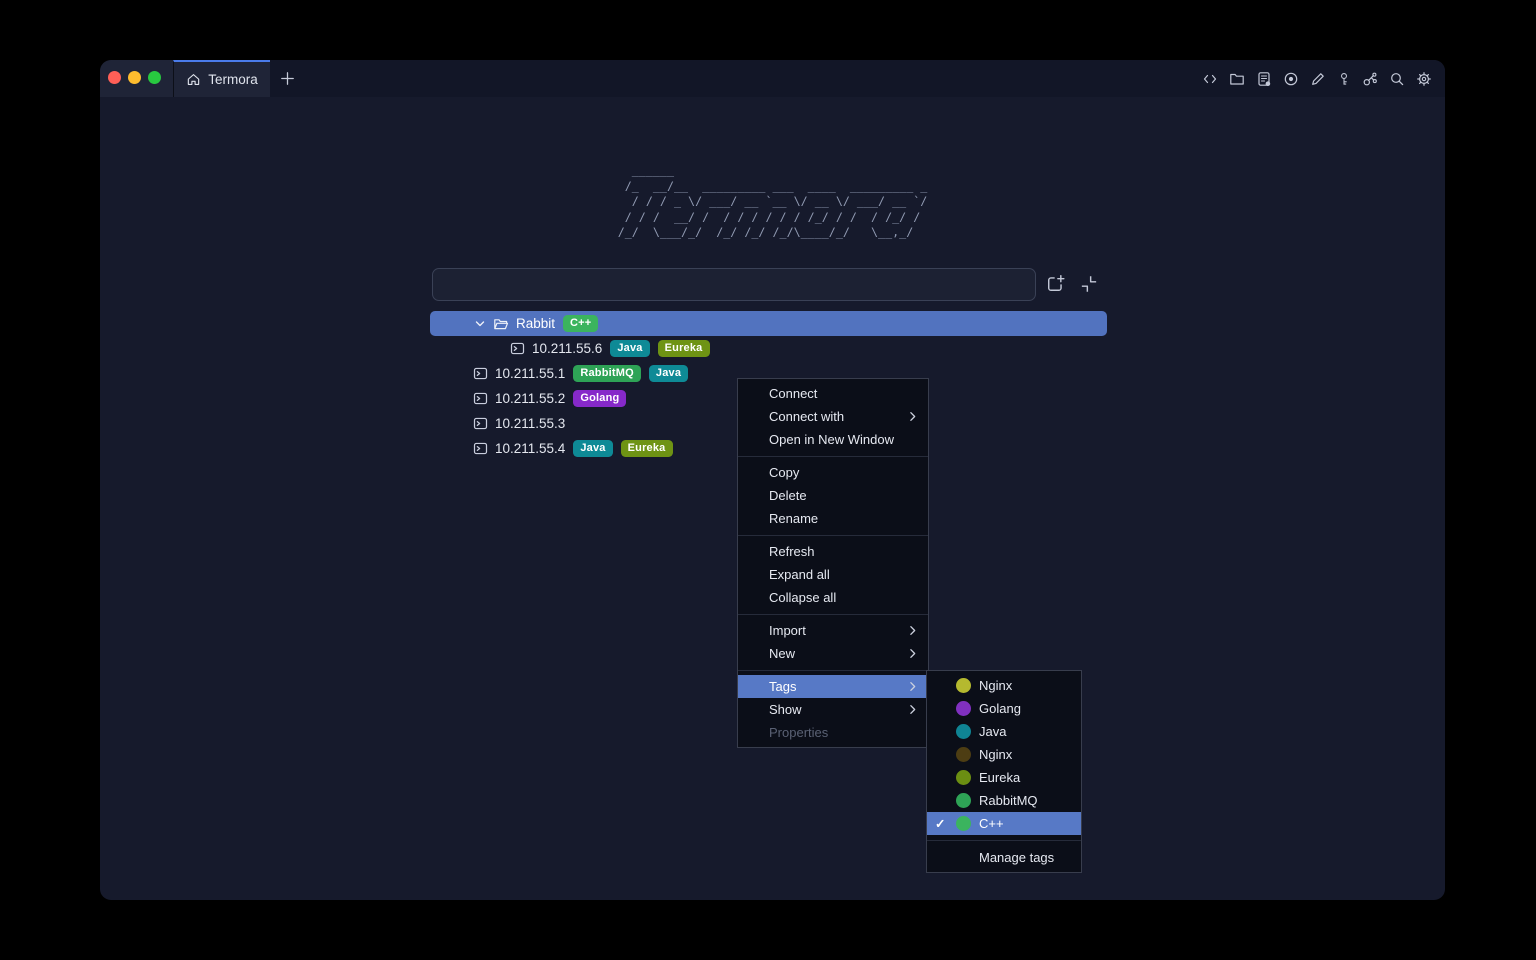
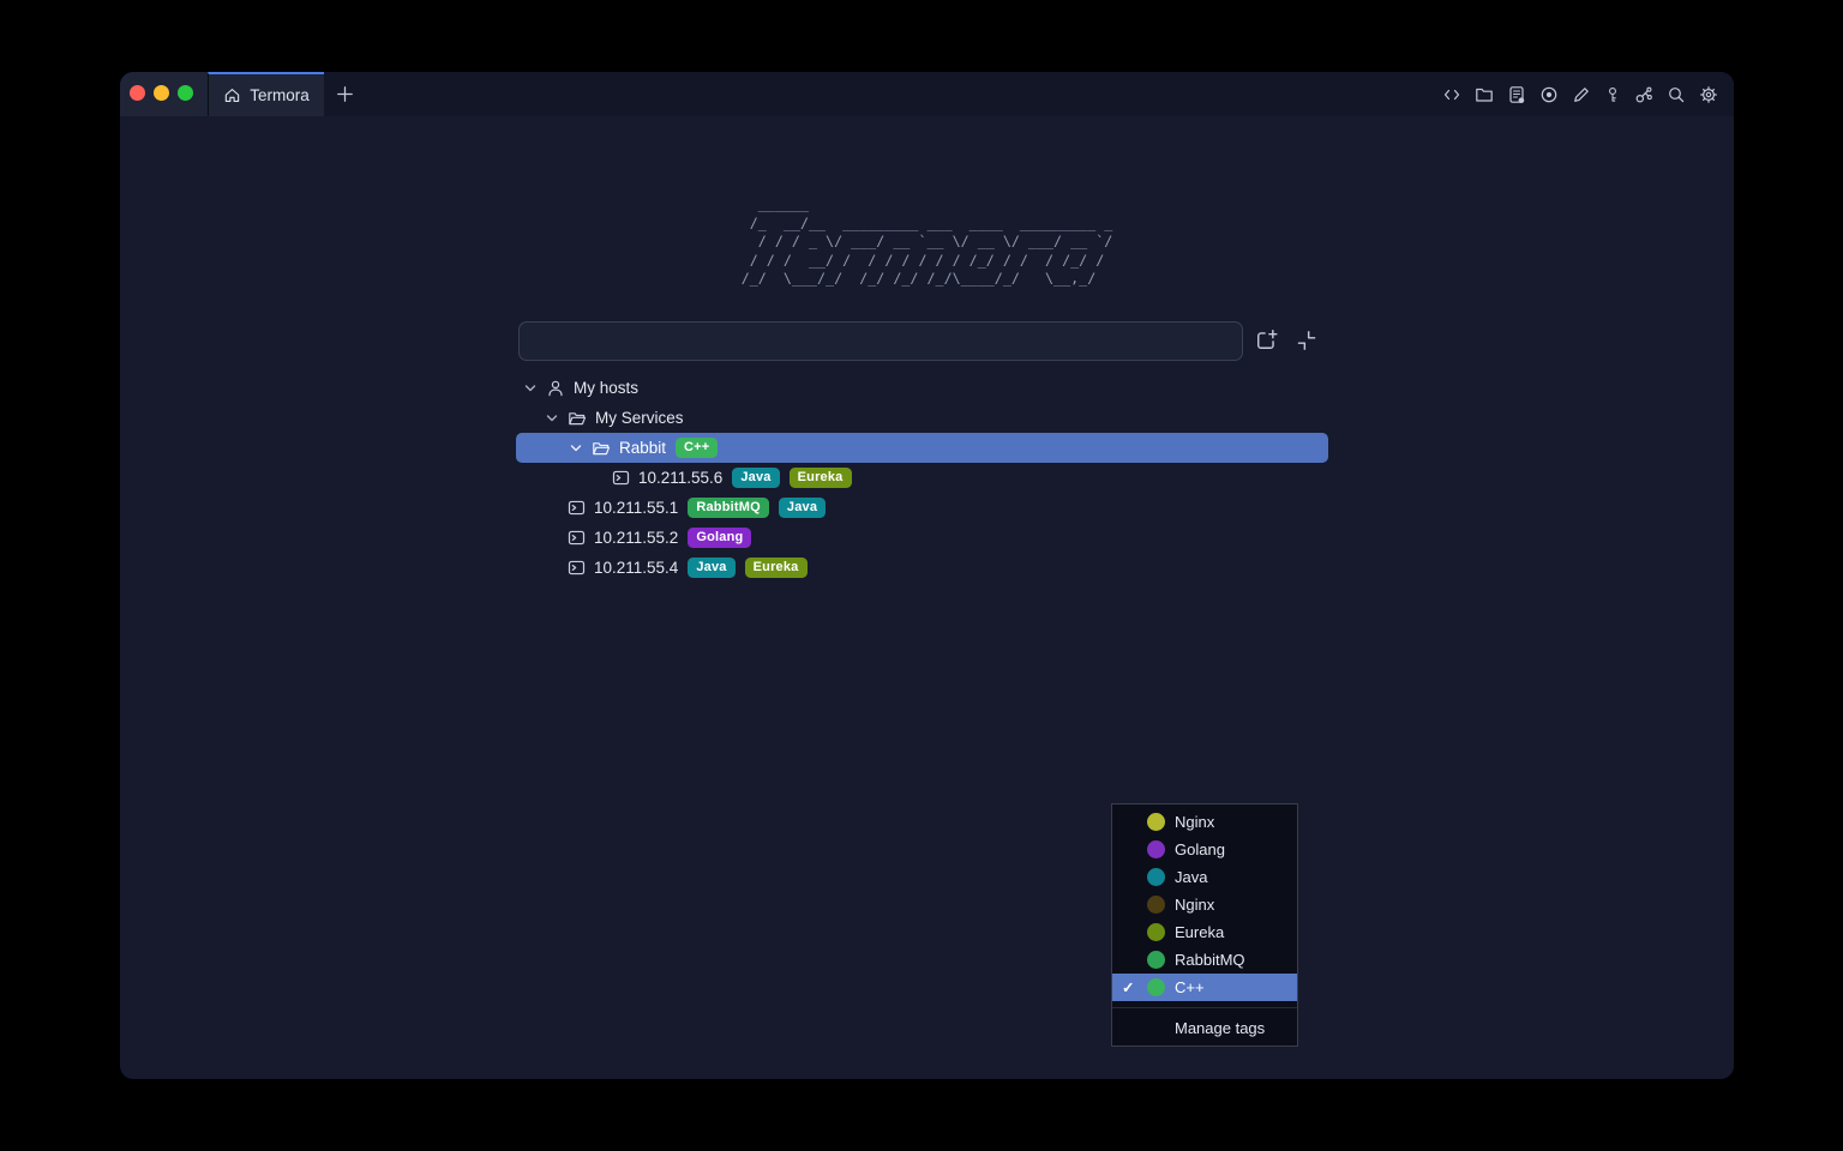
  Termora
  ______
  /_ __/__ _________ ___ ____ _________ _
  / / / _ \/ ___/ __ `__ \/ __ \/ ___/ __ `/
  / / / __/ / / / / / / / /_/ / / / /_/ /
  /_/ \___/_/ /_/ /_/ /_/\____/_/ \__,_/
+ My hosts
+ My Services
  Rabbit
  C++
  10.211.55.6
  Java
  Eureka
  10.211.55.1
  RabbitMQ
  Java
  10.211.55.2
  Golang
- 10.211.55.3
  10.211.55.4
  Java
  Eureka
- Connect
- Connect with
- Open in New Window
- Copy
- Delete
- Rename
- Refresh
- Expand all
- Collapse all
- Import
- New
- Tags
- Show
- Properties
  Nginx
  Golang
  Java
  Nginx
  Eureka
  RabbitMQ
  ✓
  C++
  Manage tags
